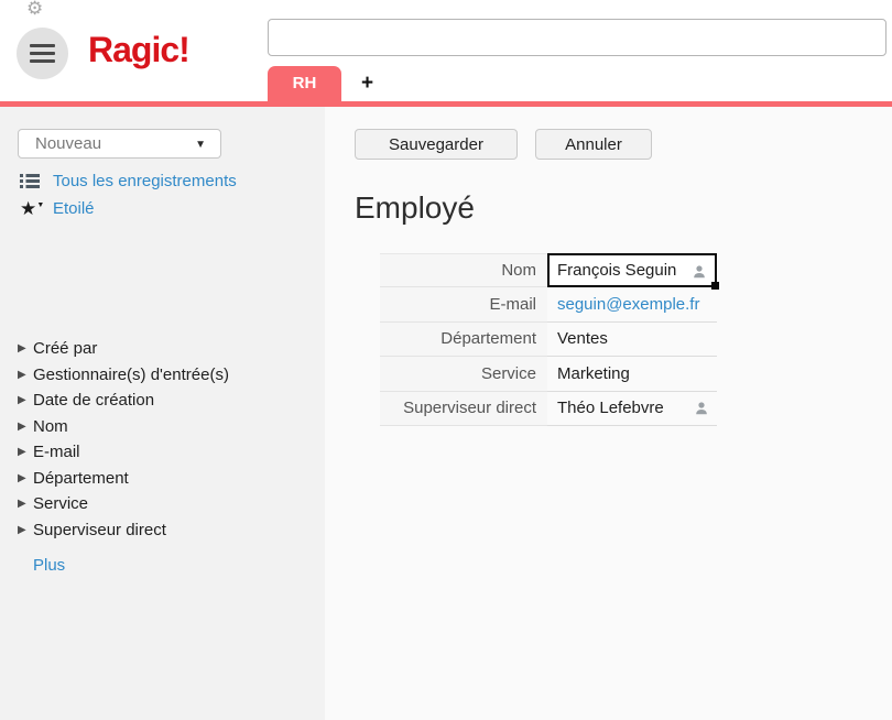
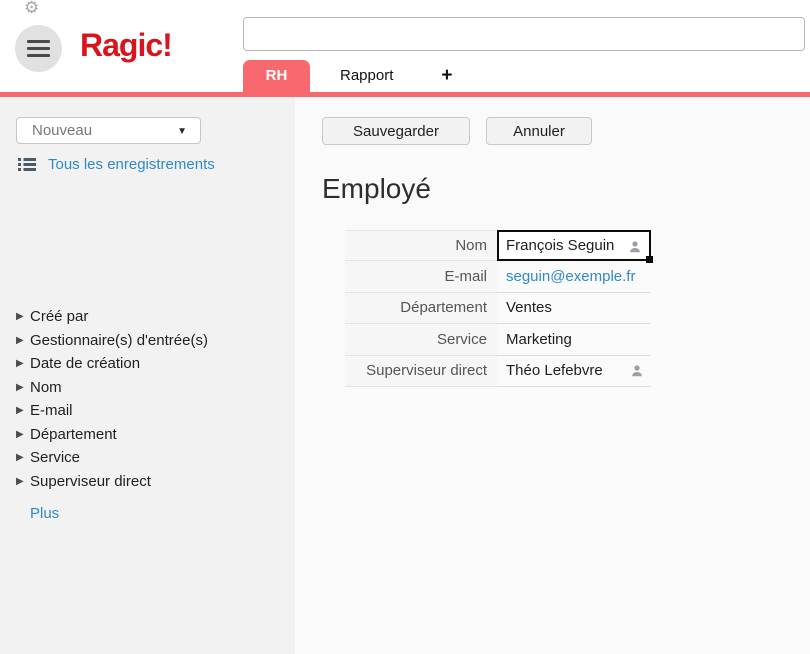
  ⚙
  Ragic!
  RH
+ Rapport
  +
  Nouveau
  ▼
  Tous les enregistrements
- ★
- Etoilé
  ▶
  Créé par
  ▶
  Gestionnaire(s) d'entrée(s)
  ▶
  Date de création
  ▶
  Nom
  ▶
  E-mail
  ▶
  Département
  ▶
  Service
  ▶
  Superviseur direct
  Plus
  Sauvegarder
  Annuler
  Employé
  Nom
  François Seguin
  E-mail
  seguin@exemple.fr
  Département
  Ventes
  Service
  Marketing
  Superviseur direct
  Théo Lefebvre
